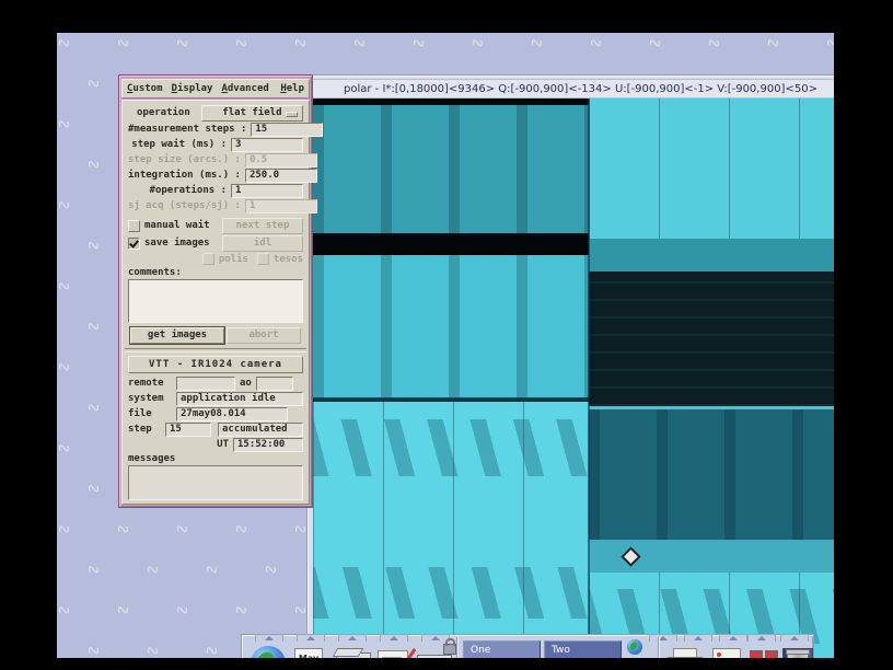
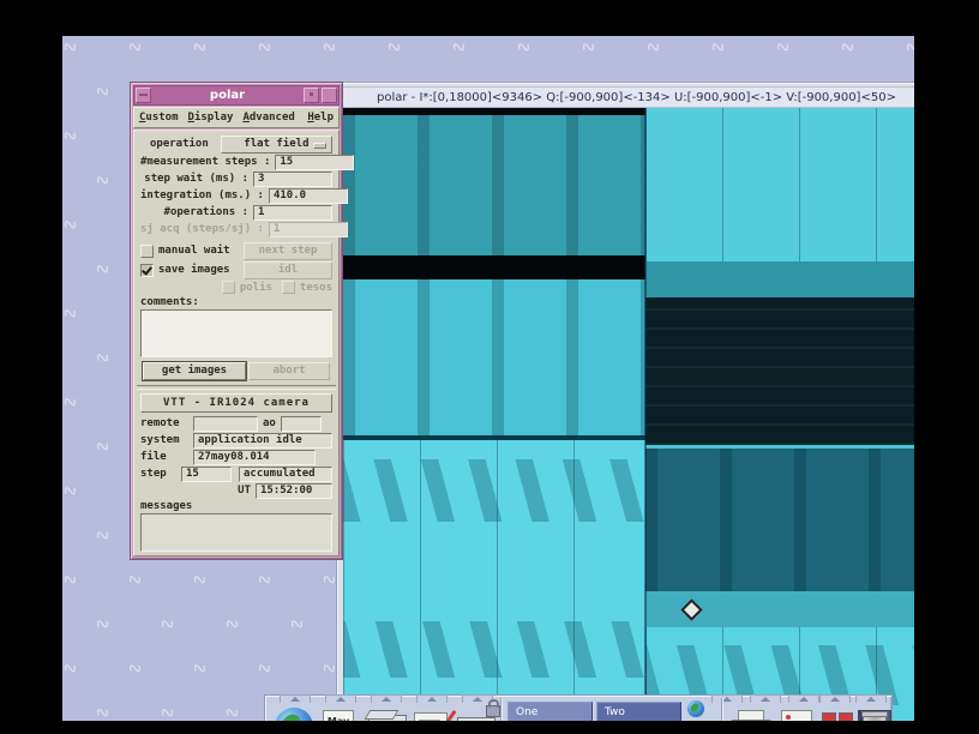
  polar - I*:[0,18000]<9346> Q:[-900,900]<-134> U:[-900,900]<-1> V:[-900,900]<50>
+ polar
  Custom
  Display
  Advanced
  Help
  operation
  flat field
  #measurement steps :
  15
  step wait (ms) :
  3
- step size (arcs.) :
- 0.5
  integration (ms.) :
- 250.0
+ 410.0
  #operations :
  1
  sj acq (steps/sj) :
  1
  manual wait
  next step
  save images
  idl
  polis
  tesos
  comments:
  get images
  abort
  VTT - IR1024 camera
  remote
  ao
  system
  application idle
  file
  27may08.014
  step
  15
  accumulated
  UT
  15:52:00
  messages
  One
  Two
